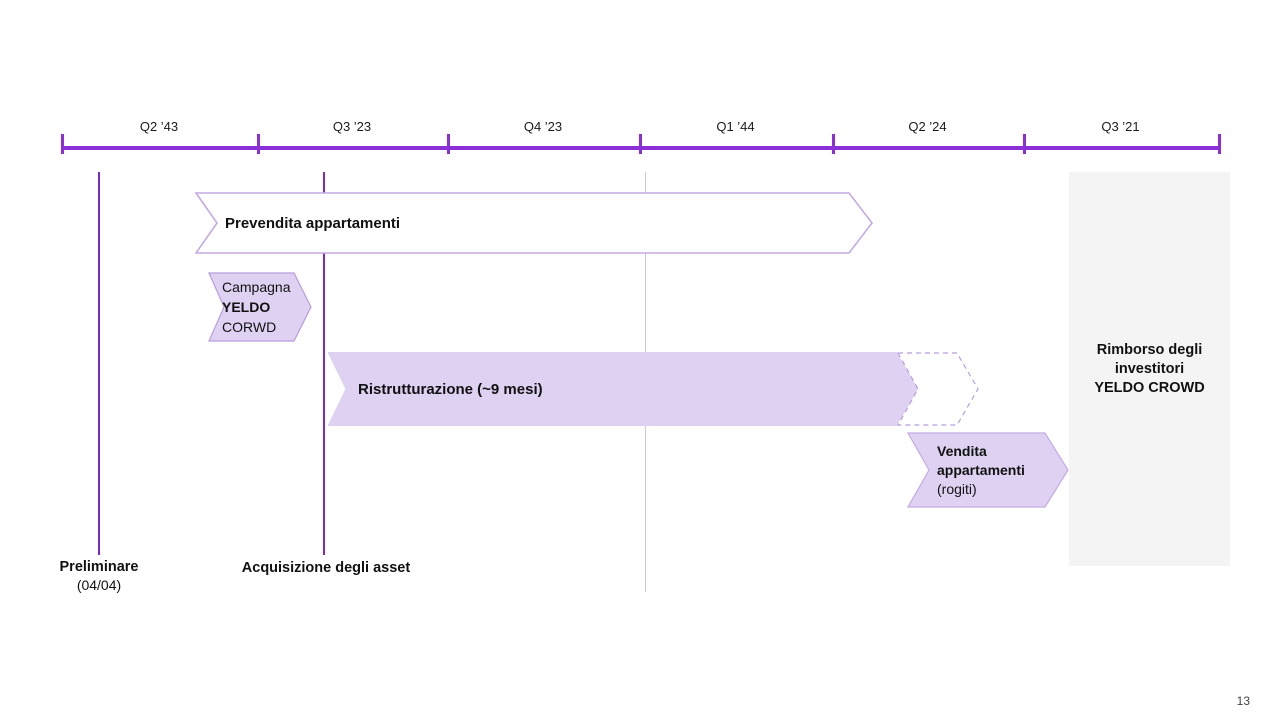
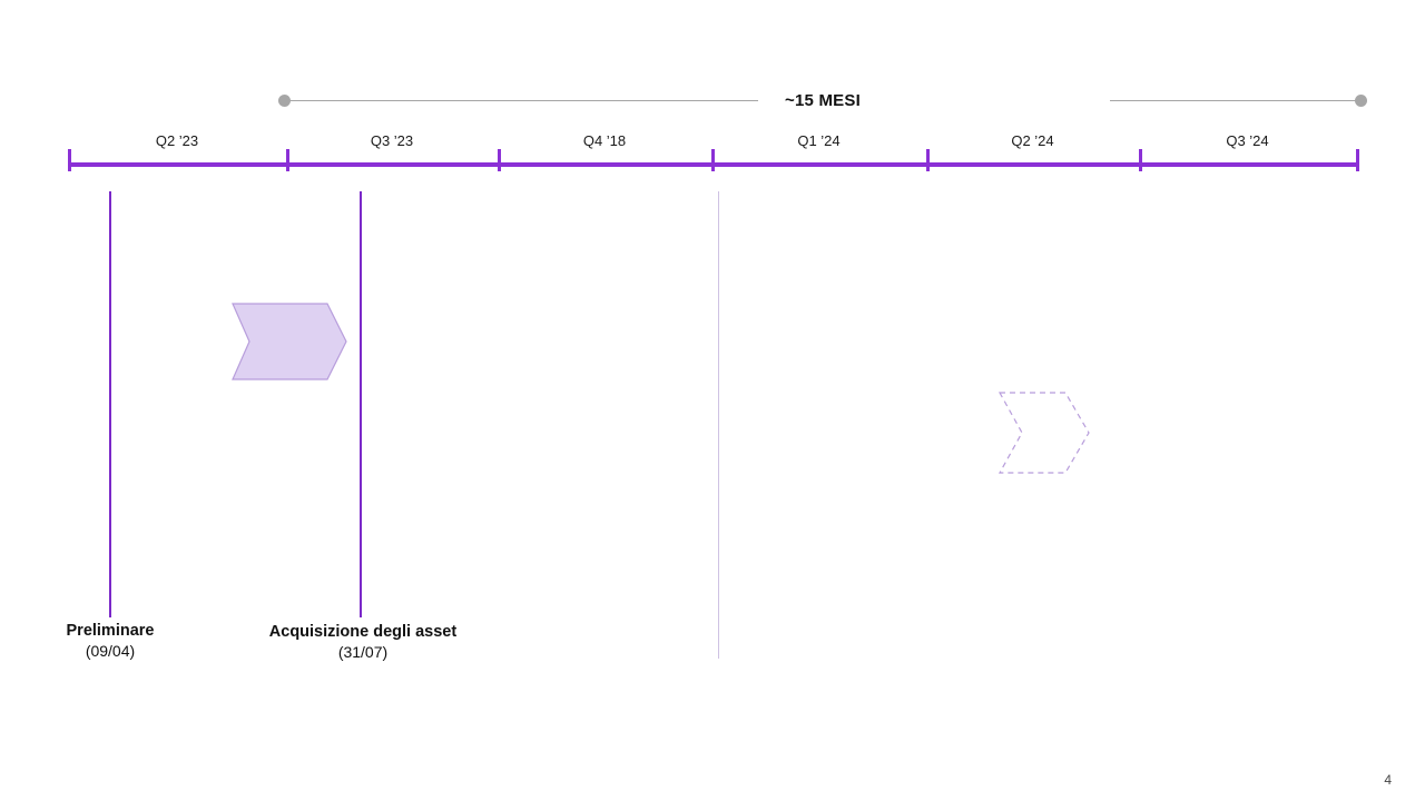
+ ~15 MESI
- Q2 ’43
+ Q2 ’23
  Q3 ’23
- Q4 ’23
+ Q4 ’18
- Q1 ’44
+ Q1 ’24
  Q2 ’24
- Q3 ’21
+ Q3 ’24
- Rimborso degli
- investitori
- YELDO CROWD
- Prevendita appartamenti
- Campagna
- YELDO
- CORWD
- Ristrutturazione (~9 mesi)
- Vendita
- appartamenti
- (rogiti)
  Preliminare
- (04/04)
+ (09/04)
  Acquisizione degli asset
+ (31/07)
- 13
+ 4
